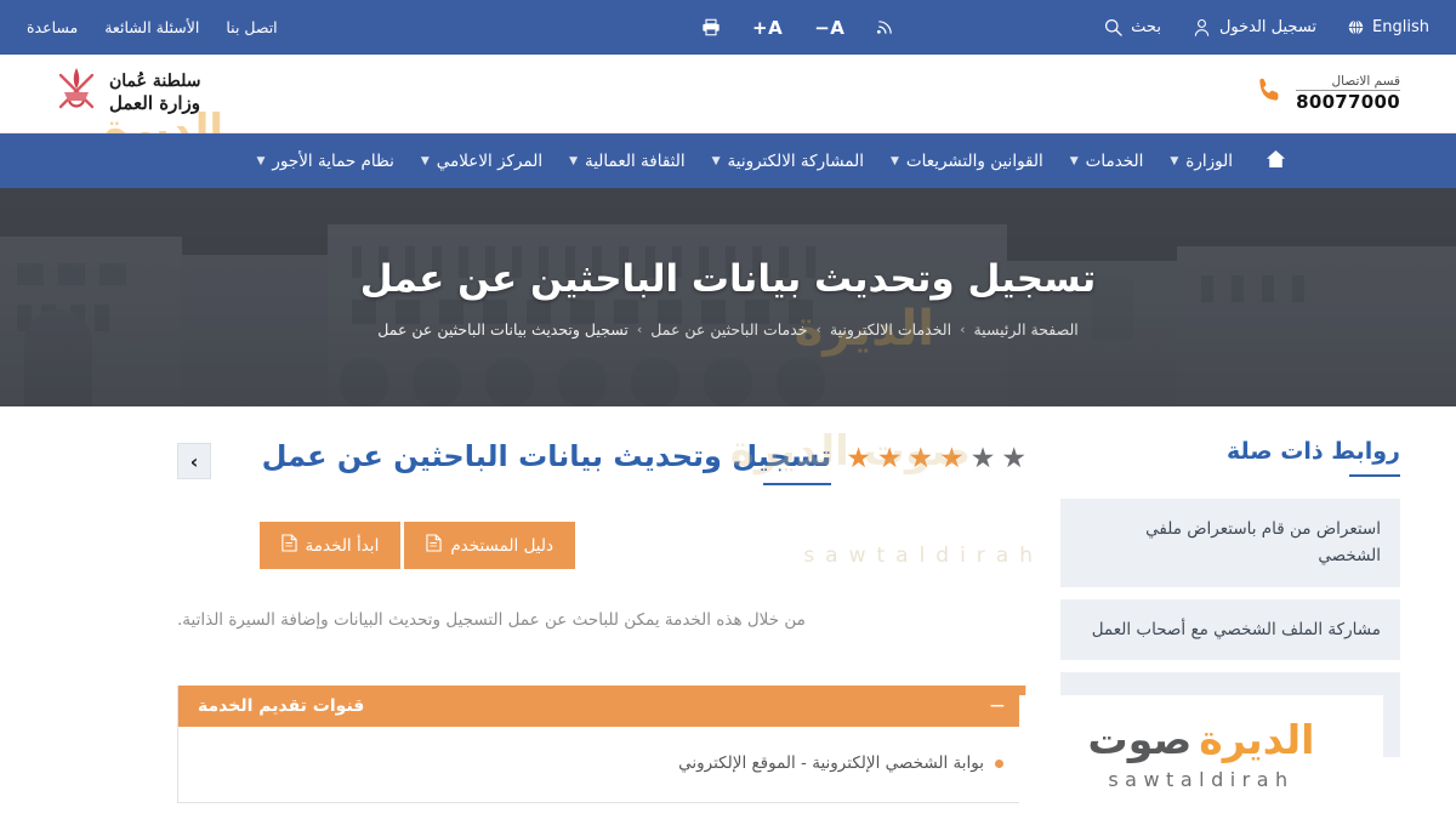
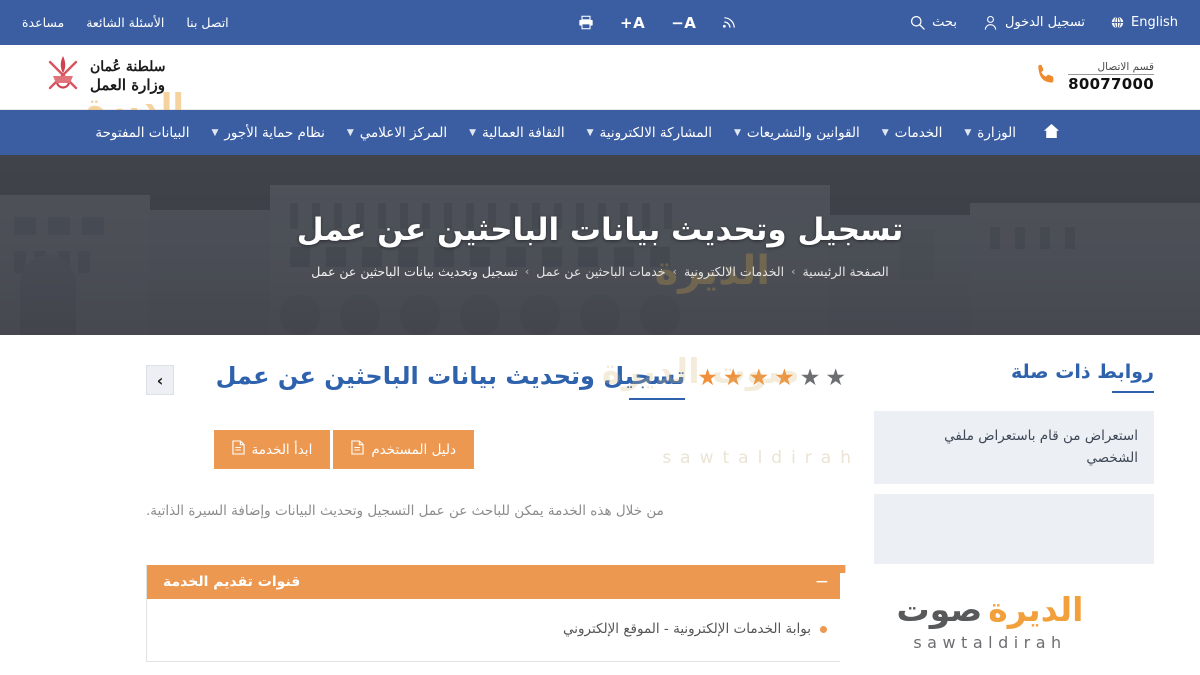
  English
  تسجيل الدخول
  بحث
  A−
  A+
  اتصل بنا
  الأسئلة الشائعة
  مساعدة
  قسم الاتصال
  80077000
  سلطنة عُمان
  وزارة العمل
  الديرة
  الوزارة
  ▼
  الخدمات
  ▼
  القوانين والتشريعات
  ▼
  المشاركة الالكترونية
  ▼
  الثقافة العمالية
  ▼
  المركز الاعلامي
  ▼
  نظام حماية الأجور
  ▼
+ البيانات المفتوحة
  تسجيل وتحديث بيانات الباحثين عن عمل
  الصفحة الرئيسية
  ›
  الخدمات الالكترونية
  ›
  خدمات الباحثين عن عمل
  ›
  تسجيل وتحديث بيانات الباحثين عن عمل
  روابط ذات صلة
  استعراض من قام باستعراض ملفي الشخصي
- مشاركة الملف الشخصي مع أصحاب العمل
  ★
  ★
  ★
  ★
  ★
  ★
  تسجيل وتحديث بيانات الباحثين عن عمل
  ›
  دليل المستخدم
  ابدأ الخدمة
  من خلال هذه الخدمة يمكن للباحث عن عمل التسجيل وتحديث البيانات وإضافة السيرة الذاتية.
  −
  قنوات تقديم الخدمة
- بوابة الشخصي الإلكترونية - الموقع الإلكتروني
+ بوابة الخدمات الإلكترونية - الموقع الإلكتروني
  الديرة
  صوت الديرة
  sawtaldirah
  الديرة
  صوت
  sawtaldirah
